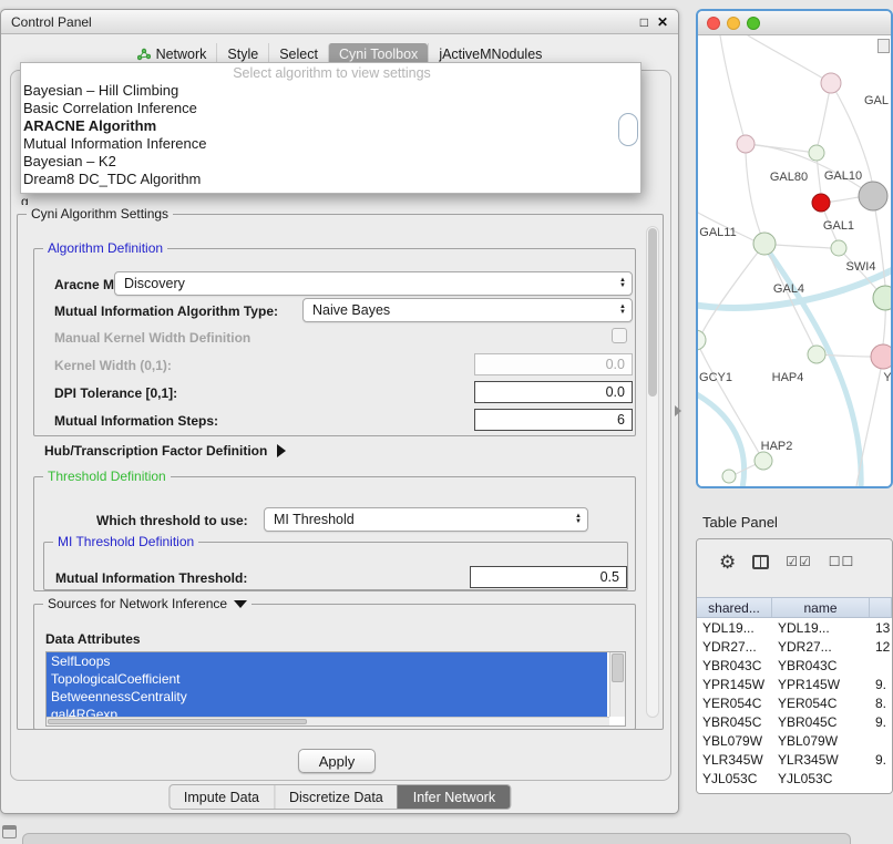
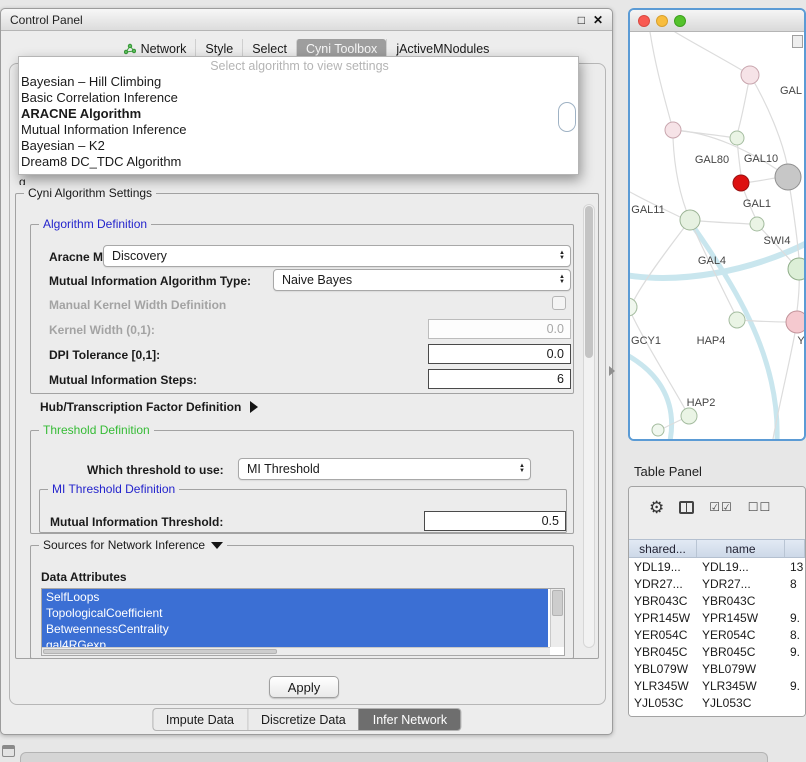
  Control Panel
  □
  ✕
  Network
  Style
  Select
  Cyni Toolbox
  jActiveMNodules
  g
  Cyni Algorithm Settings
  Algorithm Definition
  Discovery
  Mutual Information Algorithm Type:
  Naive Bayes
  Manual Kernel Width Definition
  Kernel Width (0,1):
  0.0
  DPI Tolerance [0,1]:
  0.0
  Mutual Information Steps:
  6
  Hub/Transcription Factor Definition
  Threshold Definition
  Which threshold to use:
  MI Threshold
  MI Threshold Definition
  Mutual Information Threshold:
  0.5
  Sources for Network Inference
  Data Attributes
  SelfLoops
  TopologicalCoefficient
  BetweennessCentrality
  gal4RGexp
  Apply
  Impute Data
  Discretize Data
  Infer Network
  Select algorithm to view settings
  Bayesian – Hill Climbing
  Basic Correlation Inference
  ARACNE Algorithm
  Mutual Information Inference
  Bayesian – K2
  Dream8 DC_TDC Algorithm
  GAL
  GAL80
  GAL10
  GAL11
  GAL1
  SWI4
  GAL4
  GCY1
  HAP4
  Y
  HAP2
  Table Panel
  ⚙
  ☑☑
  ☐☐
  shared...
  name
  YDL19...
  YDL19...
  13
  YDR27...
  YDR27...
- 12
+ 8
  YBR043C
  YBR043C
  YPR145W
  YPR145W
  9.
  YER054C
  YER054C
  8.
  YBR045C
  YBR045C
  9.
  YBL079W
  YBL079W
  YLR345W
  YLR345W
  9.
  YJL053C
  YJL053C
